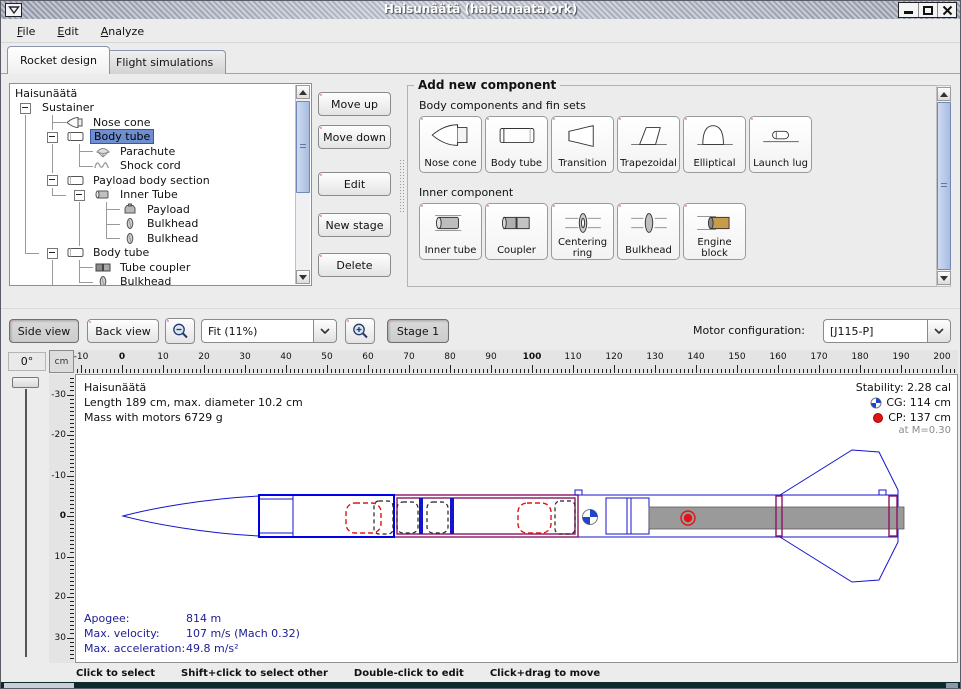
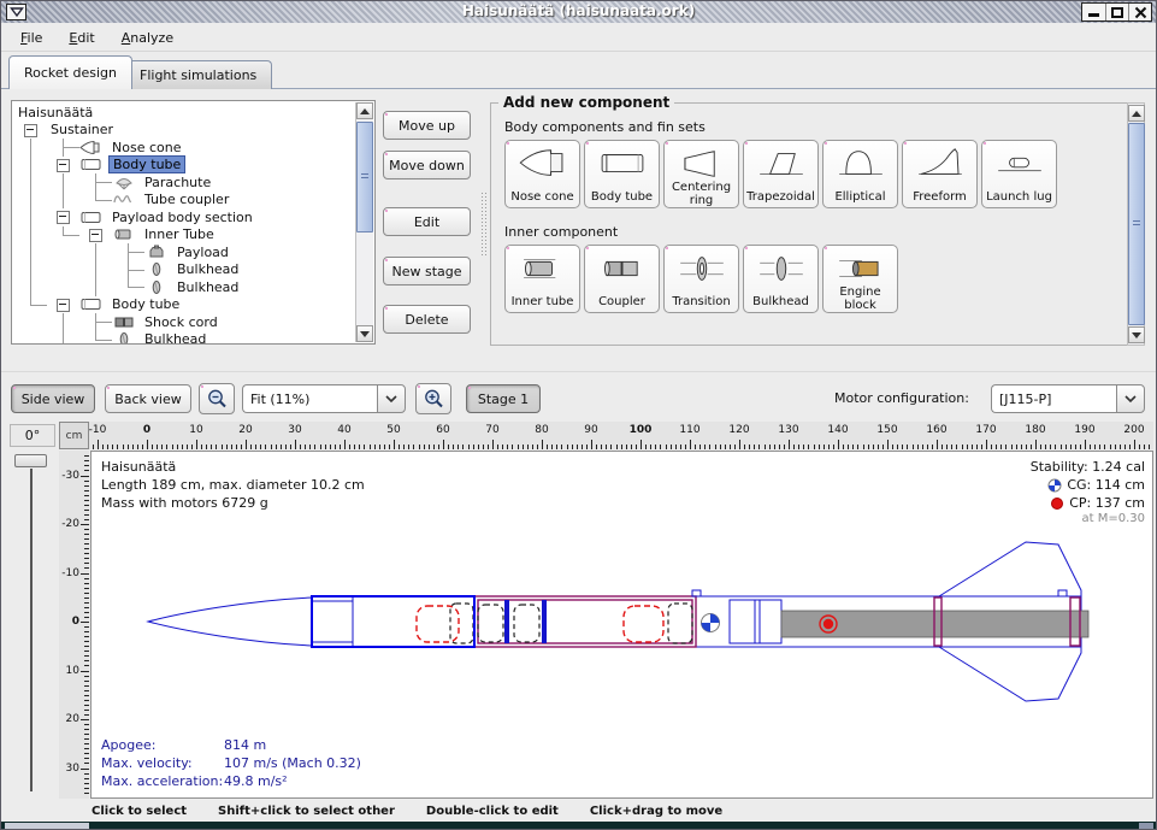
  Haisunäätä (haisunaata.ork)
  File
  Edit
  Analyze
  Rocket design
  Flight simulations
  Haisunäätä
  Sustainer
  Nose cone
  Body tube
  Parachute
- Shock cord
+ Tube coupler
  Payload body section
  Inner Tube
  Payload
  Bulkhead
  Bulkhead
  Body tube
- Tube coupler
+ Shock cord
  Bulkhead
  Move up
  Move down
  Edit
  New stage
  Delete
  Add new component
  Body components and fin sets
  Nose cone
  Body tube
- Transition
+ Centering ring
  Trapezoidal
  Elliptical
+ Freeform
  Launch lug
  Inner component
  Inner tube
  Coupler
- Centering ring
+ Transition
  Bulkhead
  Engine block
  Side view
  Back view
  Fit (11%)
  Stage 1
  Motor configuration:
  [J115-P]
  0°
  cm
  -10
  0
  10
  20
  30
  40
  50
  60
  70
  80
  90
  100
  110
  120
  130
  140
  150
  160
  170
  180
  190
  200
  -30
  -20
  -10
  0
  10
  20
  30
  Haisunäätä
  Length 189 cm, max. diameter 10.2 cm
  Mass with motors 6729 g
- Stability: 2.28 cal
+ Stability: 1.24 cal
  CG: 114 cm
  CP: 137 cm
  at M=0.30
  Apogee:
  814 m
  Max. velocity:
  107 m/s (Mach 0.32)
  Max. acceleration:
  49.8 m/s²
  Click to select
  Shift+click to select other
  Double-click to edit
  Click+drag to move
